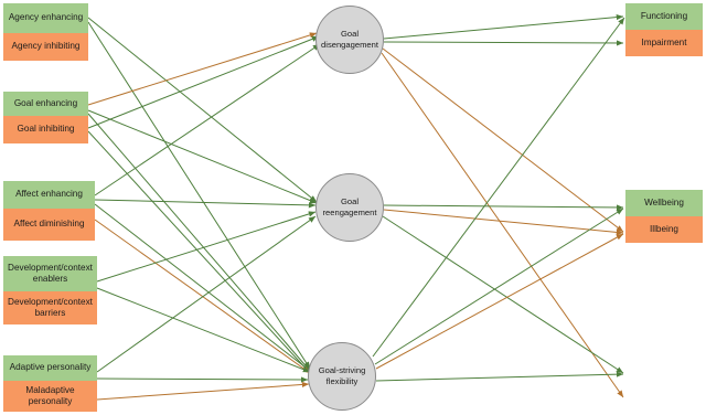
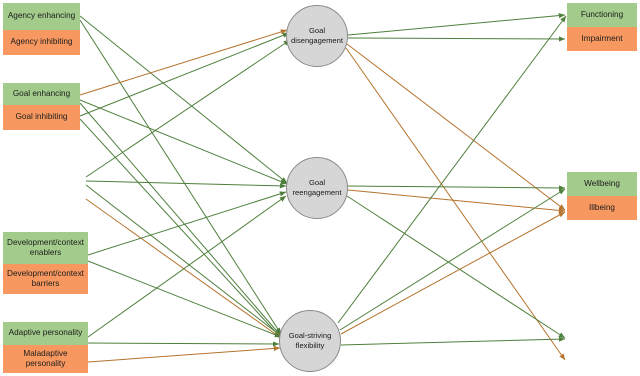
  Agency enhancing
  Agency inhibiting
  Goal enhancing
  Goal inhibiting
- Affect enhancing
- Affect diminishing
  Development/context enablers
  Development/context barriers
  Adaptive personality
  Maladaptive personality
  Goal
  disengagement
  Goal
  reengagement
  Goal-striving
  flexibility
  Functioning
  Impairment
  Wellbeing
  Illbeing
